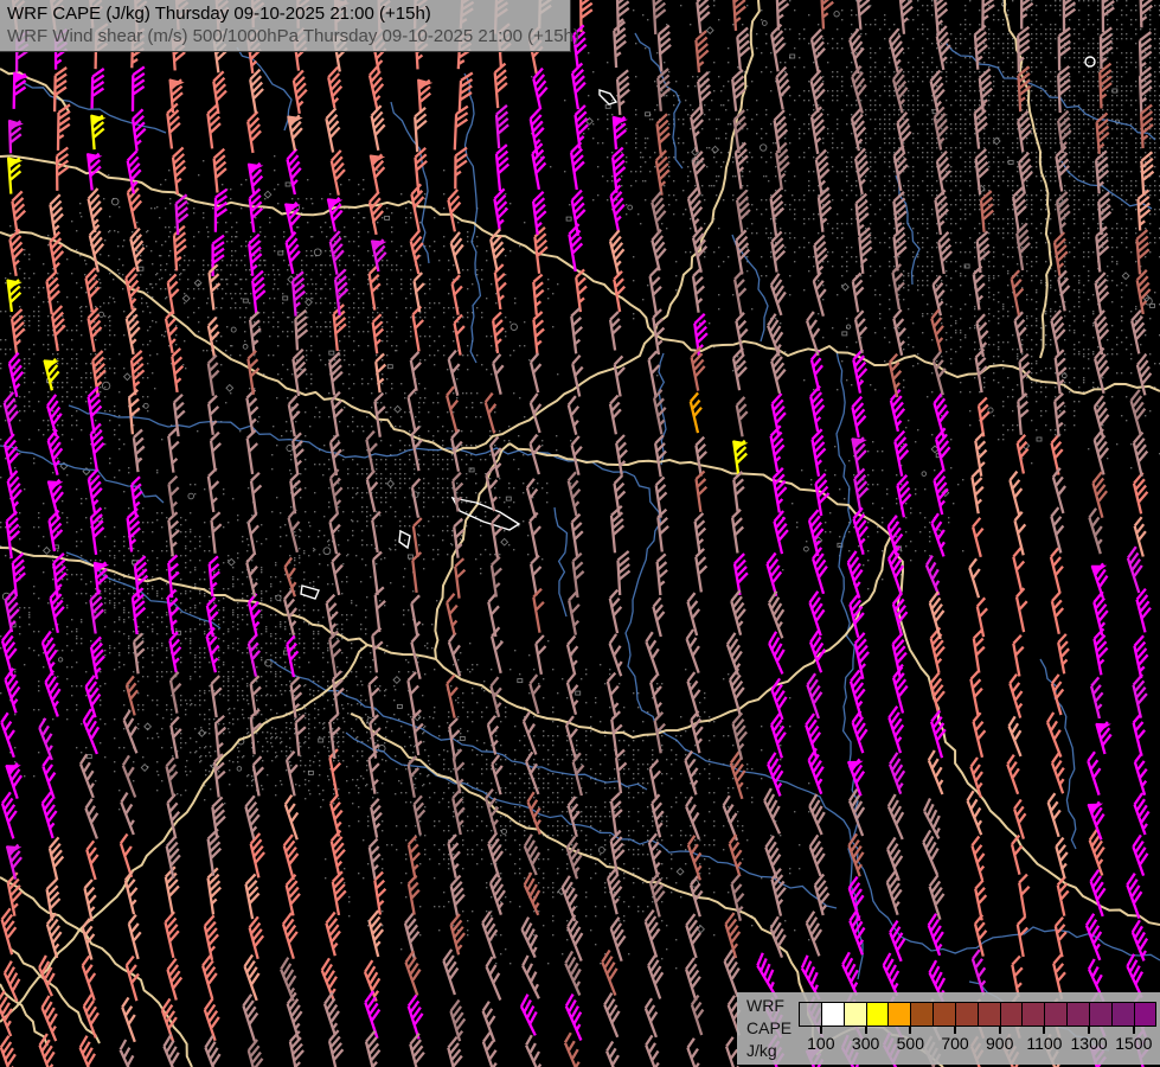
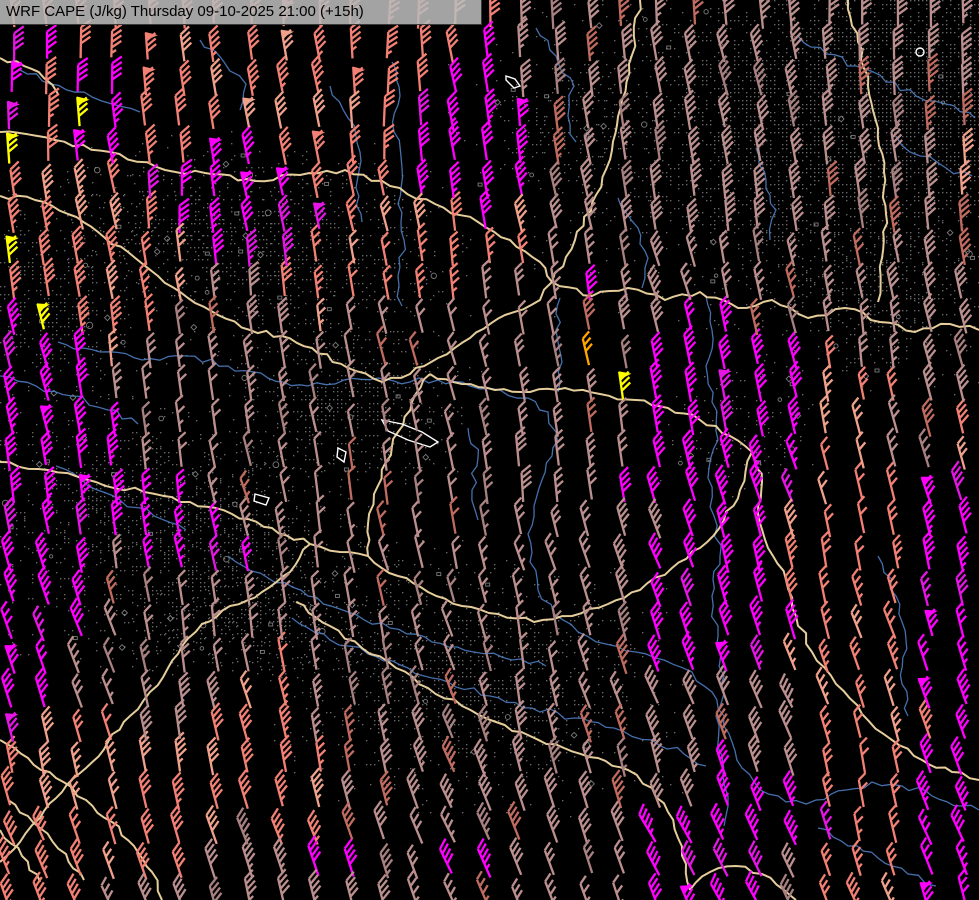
  WRF CAPE (J/kg) Thursday 09-10-2025 21:00 (+15h)
- WRF Wind shear (m/s) 500/1000hPa Thursday 09-10-2025 21:00 (+15h)
- WRF
- CAPE
- J/kg
- 100
- 300
- 500
- 700
- 900
- 1100
- 1300
- 1500
